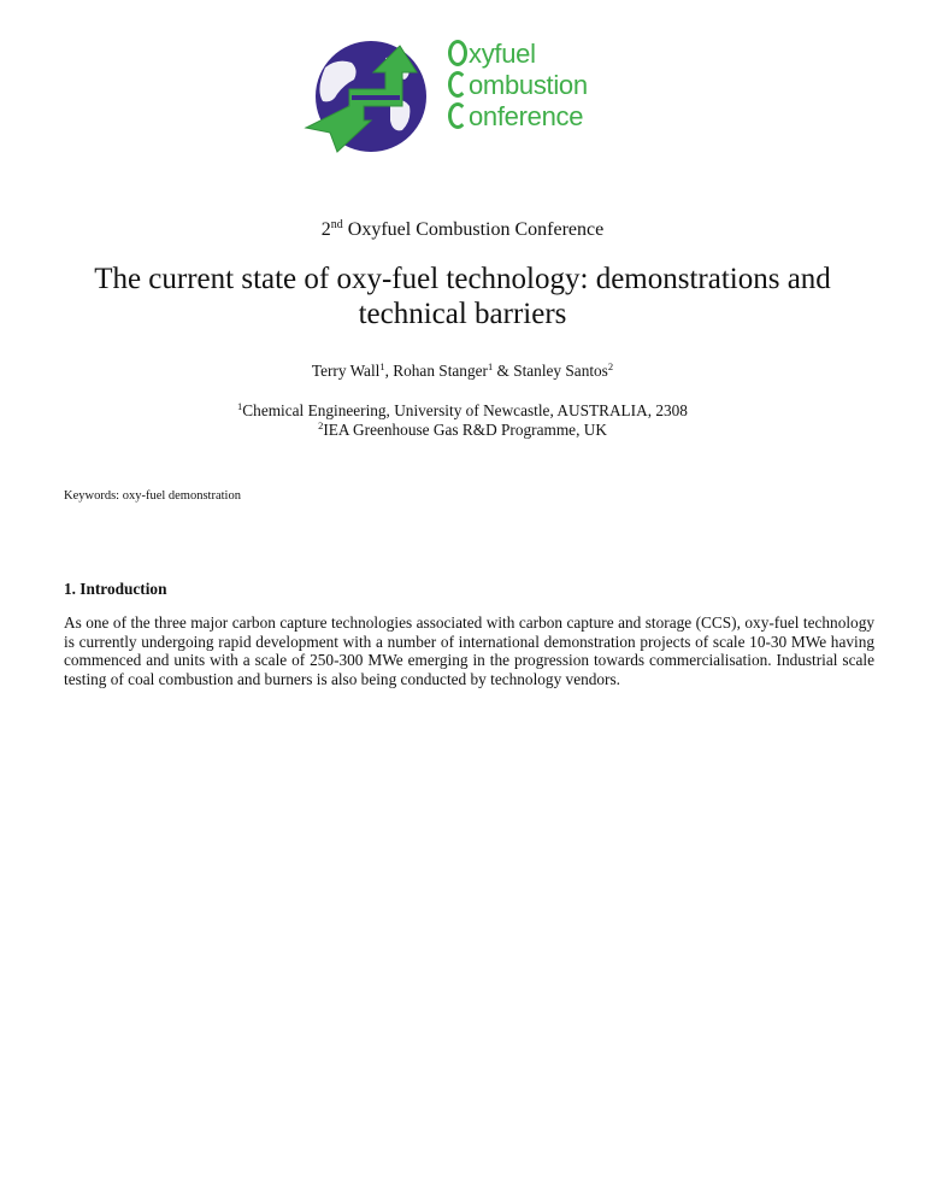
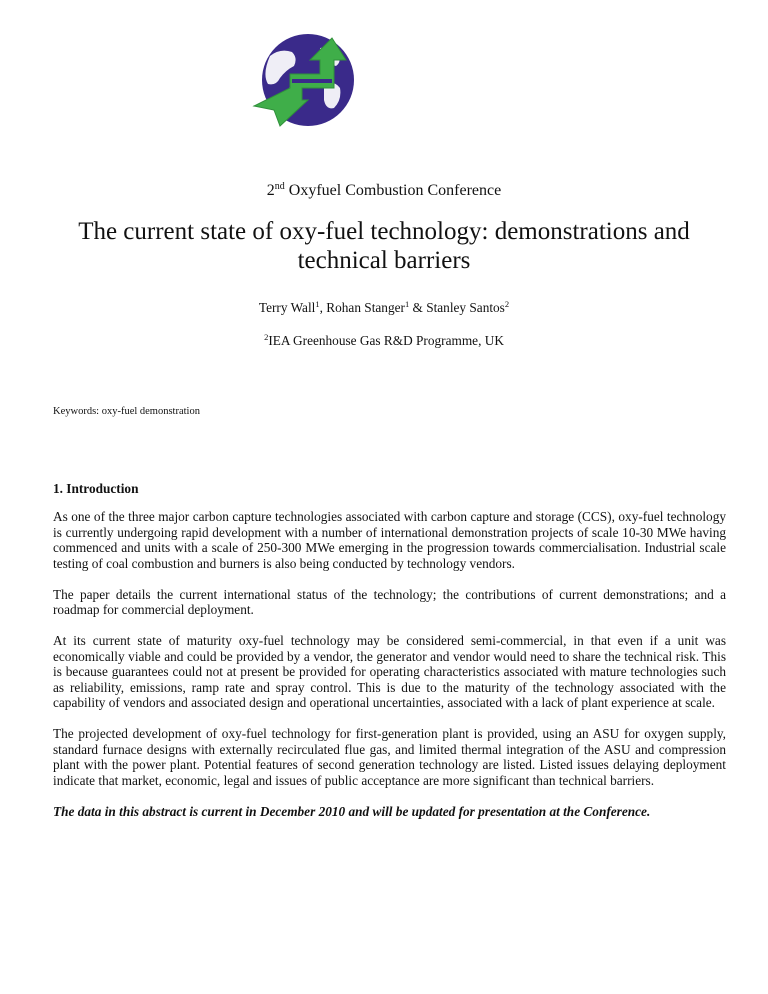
- xyfuel
- ombustion
- onference
  2nd Oxyfuel Combustion Conference
  The current state of oxy-fuel technology: demonstrations and technical barriers
  Terry Wall1, Rohan Stanger1 & Stanley Santos2
- 1Chemical Engineering, University of Newcastle, AUSTRALIA, 2308
  2IEA Greenhouse Gas R&D Programme, UK
  Keywords: oxy-fuel demonstration
  1. Introduction
  As one of the three major carbon capture technologies associated with carbon capture and storage (CCS), oxy-fuel technology is currently undergoing rapid development with a number of international demonstration projects of scale 10-30 MWe having commenced and units with a scale of 250-300 MWe emerging in the progression towards commercialisation. Industrial scale testing of coal combustion and burners is also being conducted by technology vendors.
+ The paper details the current international status of the technology; the contributions of current demonstrations; and a roadmap for commercial deployment.
+ At its current state of maturity oxy-fuel technology may be considered semi-commercial, in that even if a unit was economically viable and could be provided by a vendor, the generator and vendor would need to share the technical risk. This is because guarantees could not at present be provided for operating characteristics associated with mature technologies such as reliability, emissions, ramp rate and spray control. This is due to the maturity of the technology associated with the capability of vendors and associated design and operational uncertainties, associated with a lack of plant experience at scale.
+ The projected development of oxy-fuel technology for first-generation plant is provided, using an ASU for oxygen supply, standard furnace designs with externally recirculated flue gas, and limited thermal integration of the ASU and compression plant with the power plant. Potential features of second generation technology are listed. Listed issues delaying deployment indicate that market, economic, legal and issues of public acceptance are more significant than technical barriers.
+ The data in this abstract is current in December 2010 and will be updated for presentation at the Conference.
